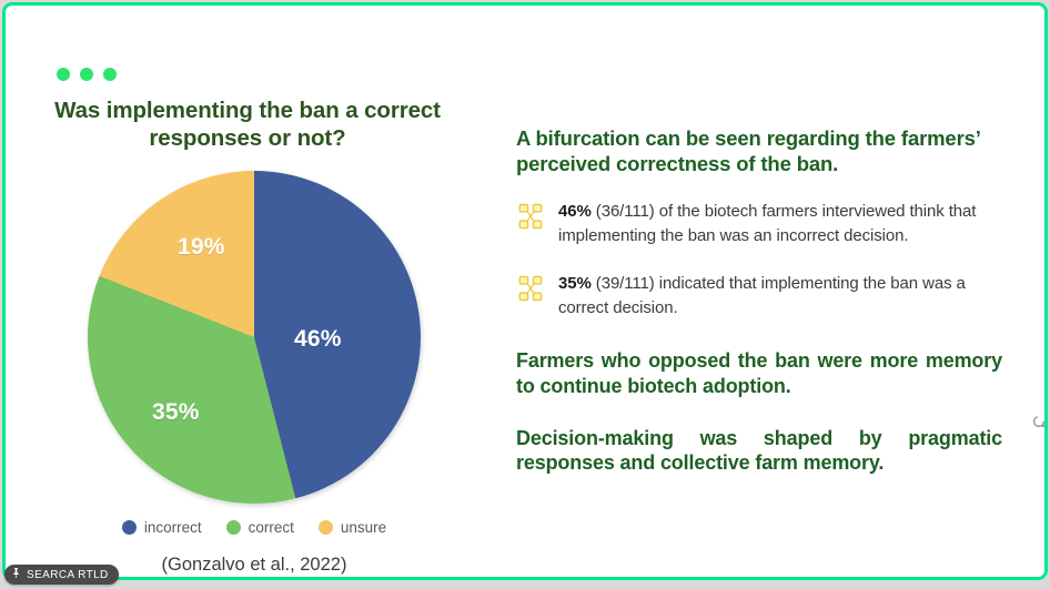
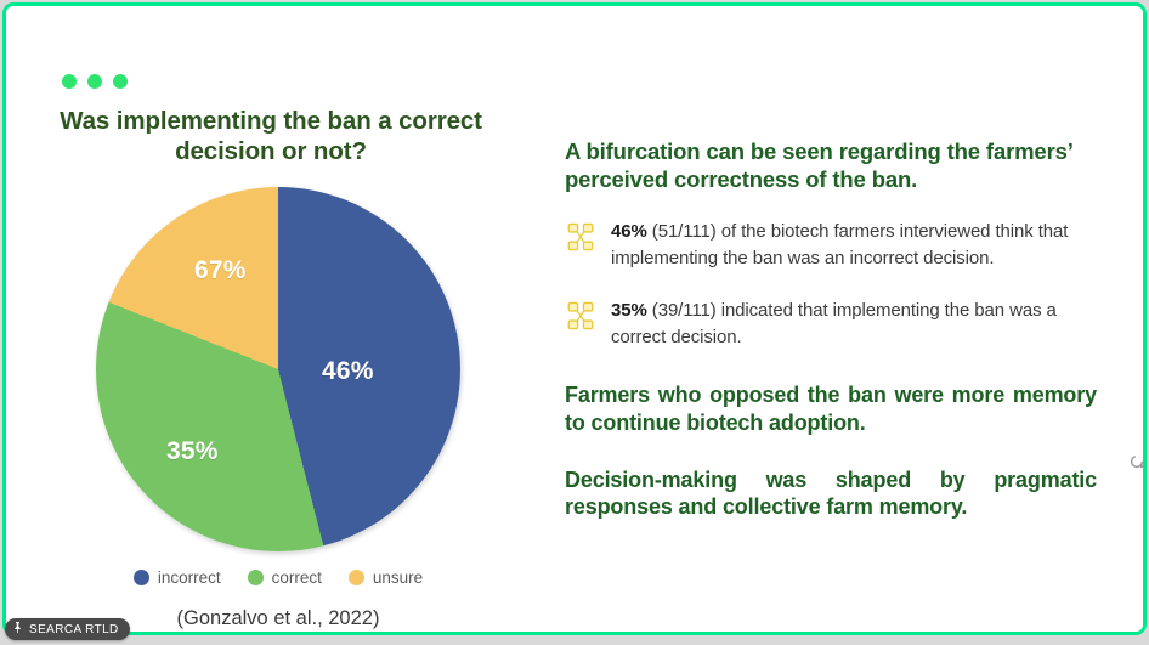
- Was implementing the ban a correct responses or not?
+ Was implementing the ban a correct decision or not?
  46%
  35%
- 19%
+ 67%
  incorrect
  correct
  unsure
  (Gonzalvo et al., 2022)
  A bifurcation can be seen regarding the farmers’ perceived correctness of the ban.
- 46% (36/111) of the biotech farmers interviewed think that implementing the ban was an incorrect decision.
+ 46% (51/111) of the biotech farmers interviewed think that implementing the ban was an incorrect decision.
  35% (39/111) indicated that implementing the ban was a correct decision.
  Farmers who opposed the ban were more memory to continue biotech adoption.
  Decision-making was shaped by pragmatic responses and collective farm memory.
  SEARCA RTLD
